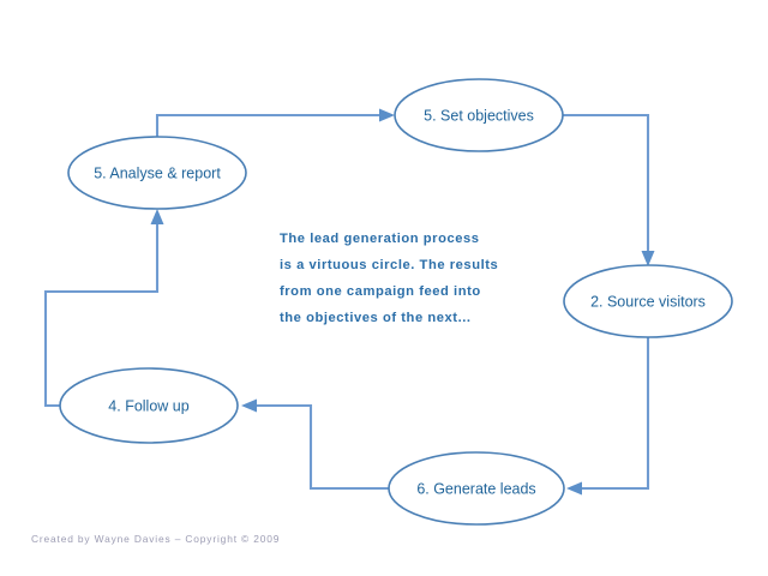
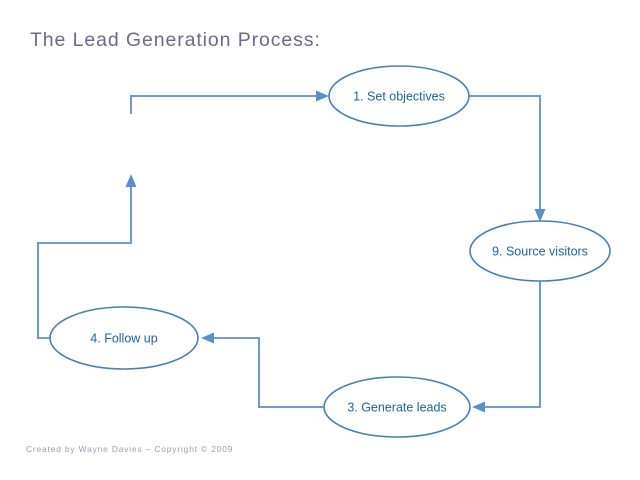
+ The Lead Generation Process:
- 5. Set objectives
+ 1. Set objectives
- 2. Source visitors
+ 9. Source visitors
- 6. Generate leads
+ 3. Generate leads
  4. Follow up
- 5. Analyse & report
- The lead generation process
- is a virtuous circle. The results
- from one campaign feed into
- the objectives of the next...
  Created by Wayne Davies – Copyright © 2009
